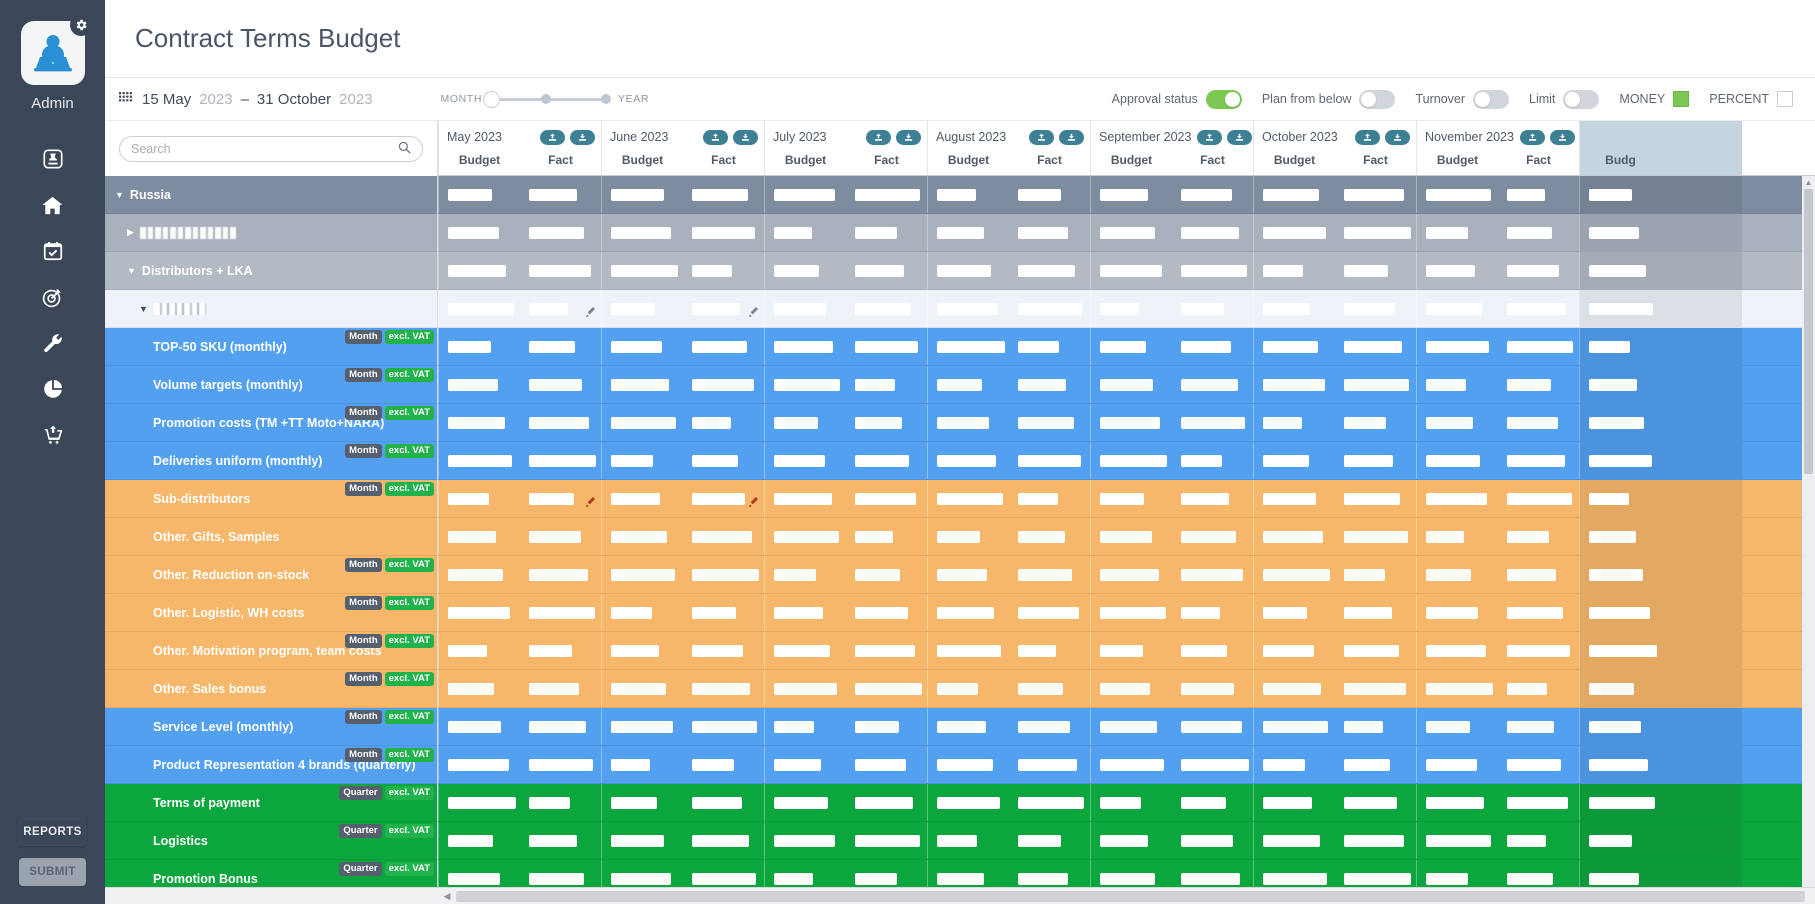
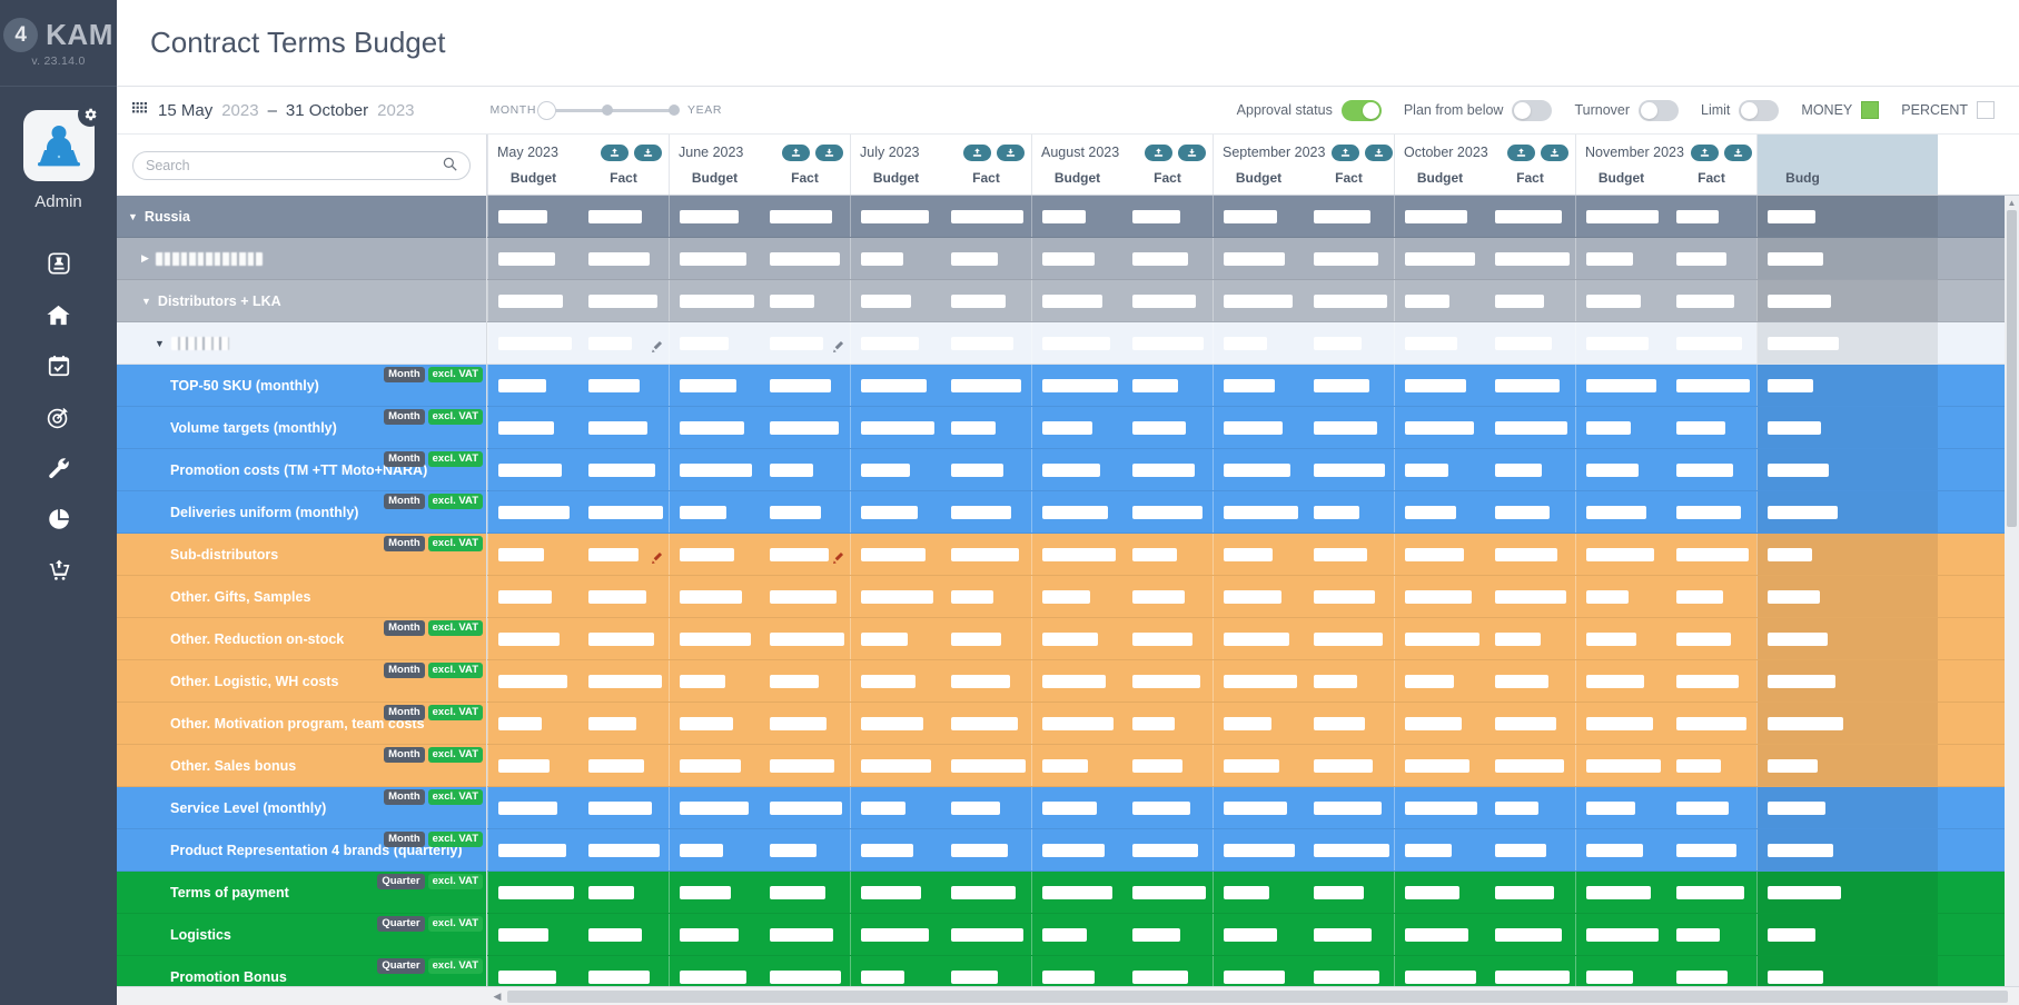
+ 4
+ KAM
+ v. 23.14.0
  Admin
- REPORTS
- SUBMIT
  Contract Terms Budget
  15 May
  2023
  –
  31 October
  2023
  MONTH
  YEAR
  Approval status
  Plan from below
  Turnover
  Limit
  MONEY
  PERCENT
  Search
  ▼
  Russia
  ▶
  ▼
  Distributors + LKA
  ▼
  TOP-50 SKU (monthly)
  Month
  excl. VAT
  Volume targets (monthly)
  Month
  excl. VAT
  Promotion costs (TM +TT Moto+NARA)
  Month
  excl. VAT
  Deliveries uniform (monthly)
  Month
  excl. VAT
  Sub-distributors
  Month
  excl. VAT
  Other. Gifts, Samples
  Other. Reduction on-stock
  Month
  excl. VAT
  Other. Logistic, WH costs
  Month
  excl. VAT
  Other. Motivation program, team costs
  Month
  excl. VAT
  Other. Sales bonus
  Month
  excl. VAT
  Service Level (monthly)
  Month
  excl. VAT
  Product Representation 4 brands (quarterly)
  Month
  excl. VAT
  Terms of payment
  Quarter
  excl. VAT
  Logistics
  Quarter
  excl. VAT
  Promotion Bonus
  Quarter
  excl. VAT
  May 2023
  Budget
  Fact
  June 2023
  Budget
  Fact
  July 2023
  Budget
  Fact
  August 2023
  Budget
  Fact
  September 2023
  Budget
  Fact
  October 2023
  Budget
  Fact
  November 2023
  Budget
  Fact
  Budg
  ▲
  ◀
